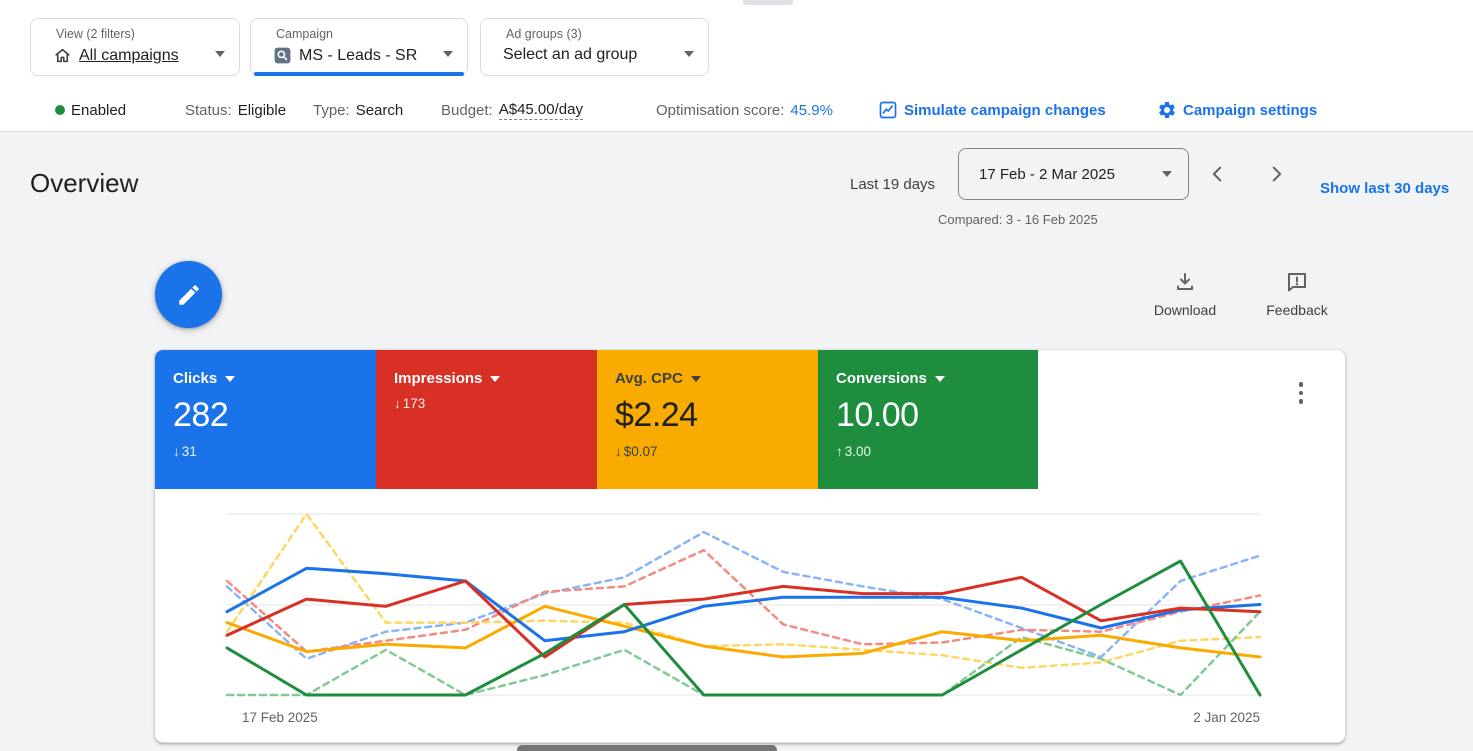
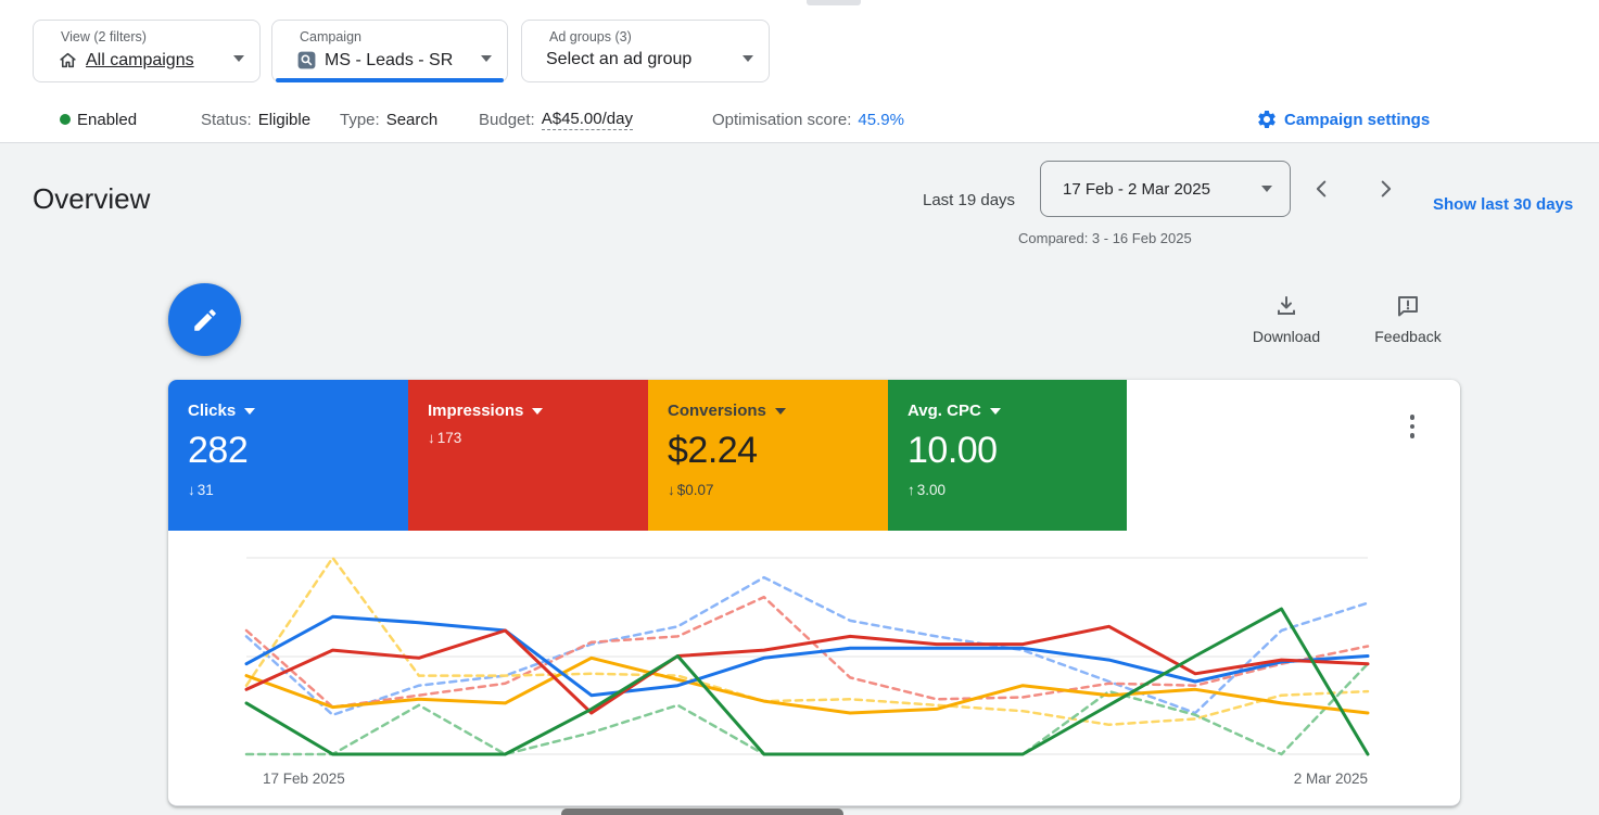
  View (2 filters)
  All campaigns
  Campaign
  MS - Leads - SR
  Ad groups (3)
  Select an ad group
  Enabled
  Status:
  Eligible
  Type:
  Search
  Budget:
  A$45.00/day
  Optimisation score:
  45.9%
- Simulate campaign changes
  Campaign settings
  Overview
  Last 19 days
  17 Feb - 2 Mar 2025
  Show last 30 days
  Compared: 3 - 16 Feb 2025
  Download
  Feedback
  Clicks
  282
  ↓
  31
  Impressions
  ↓
  173
- Avg. CPC
+ Conversions
  $2.24
  ↓
  $0.07
- Conversions
+ Avg. CPC
  10.00
  ↑
  3.00
  17 Feb 2025
- 2 Jan 2025
+ 2 Mar 2025
